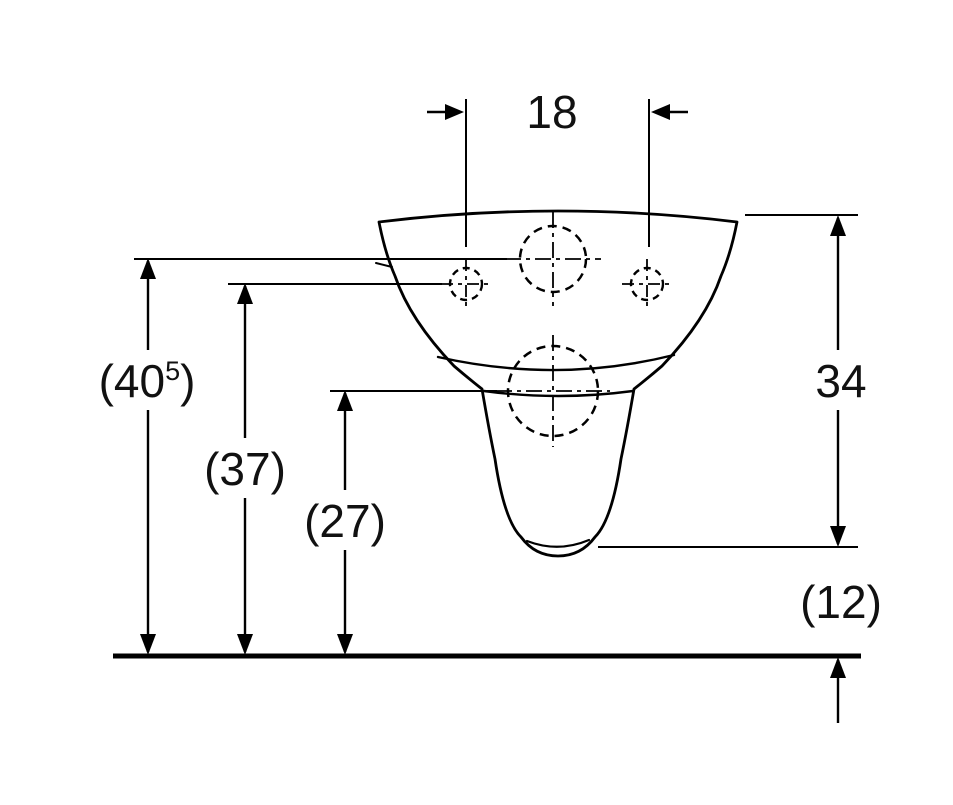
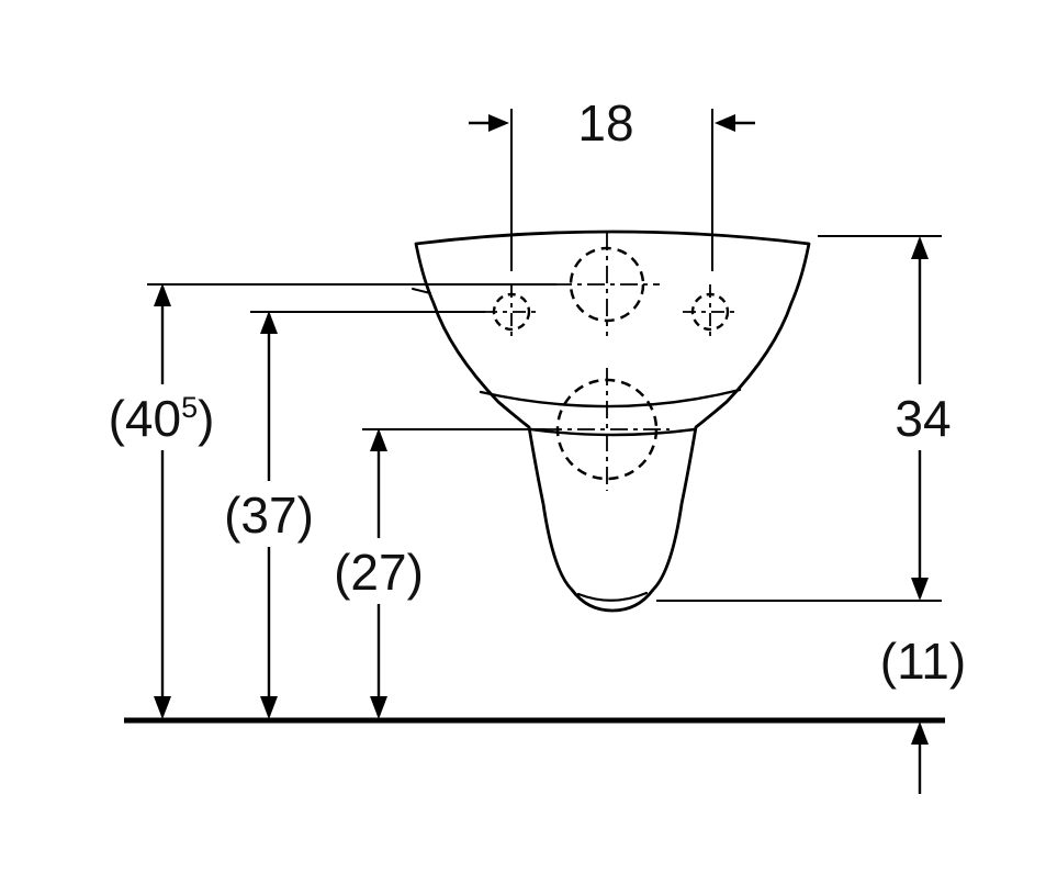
  18
  (405)
  (37)
  (27)
  34
- (12)
+ (11)
